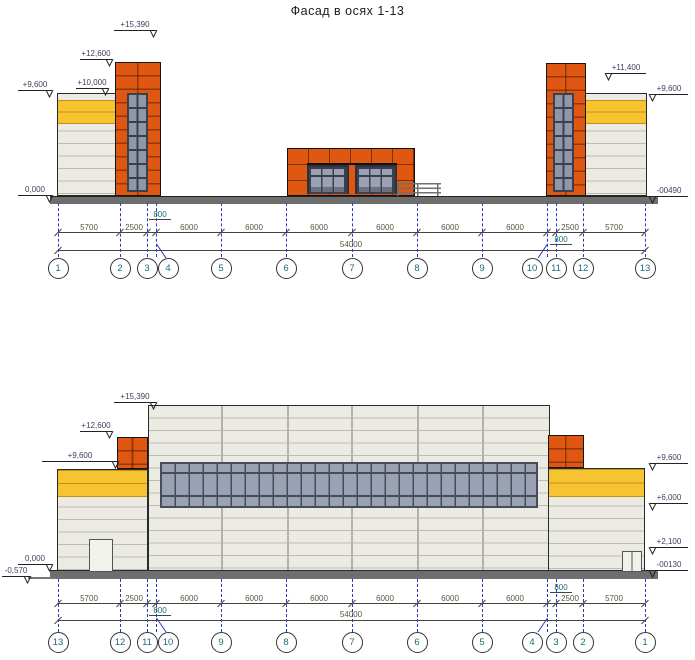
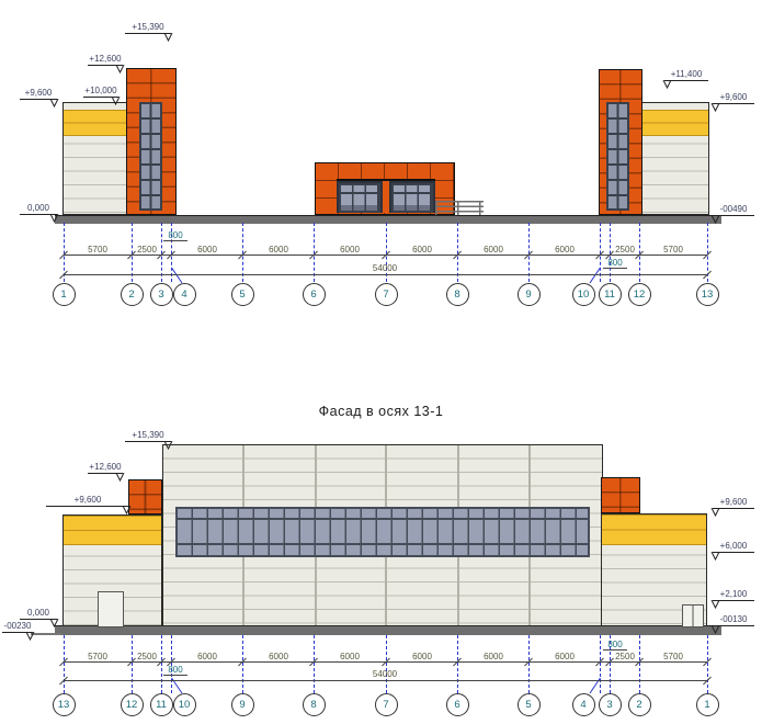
- Фасад в осях 1-13
  +15,390
  +12,600
  +10,000
  +9,600
  0,000
  +11,400
  +9,600
  -00490
  1
  2
  3
  4
  5
  6
  7
  8
  9
  10
  11
  12
  13
  5700
  2500
  800
  6000
  6000
  6000
  6000
  6000
  6000
  800
  2500
  5700
  54000
+ Фасад в осях 13-1
  +15,390
  +12,600
  +9,600
  0,000
- -0,570
+ -00230
  +9,600
  +6,000
  +2,100
  -00130
  13
  12
  11
  10
  9
  8
  7
  6
  5
  4
  3
  2
  1
  5700
  2500
  800
  6000
  6000
  6000
  6000
  6000
  6000
  800
  2500
  5700
  54000
